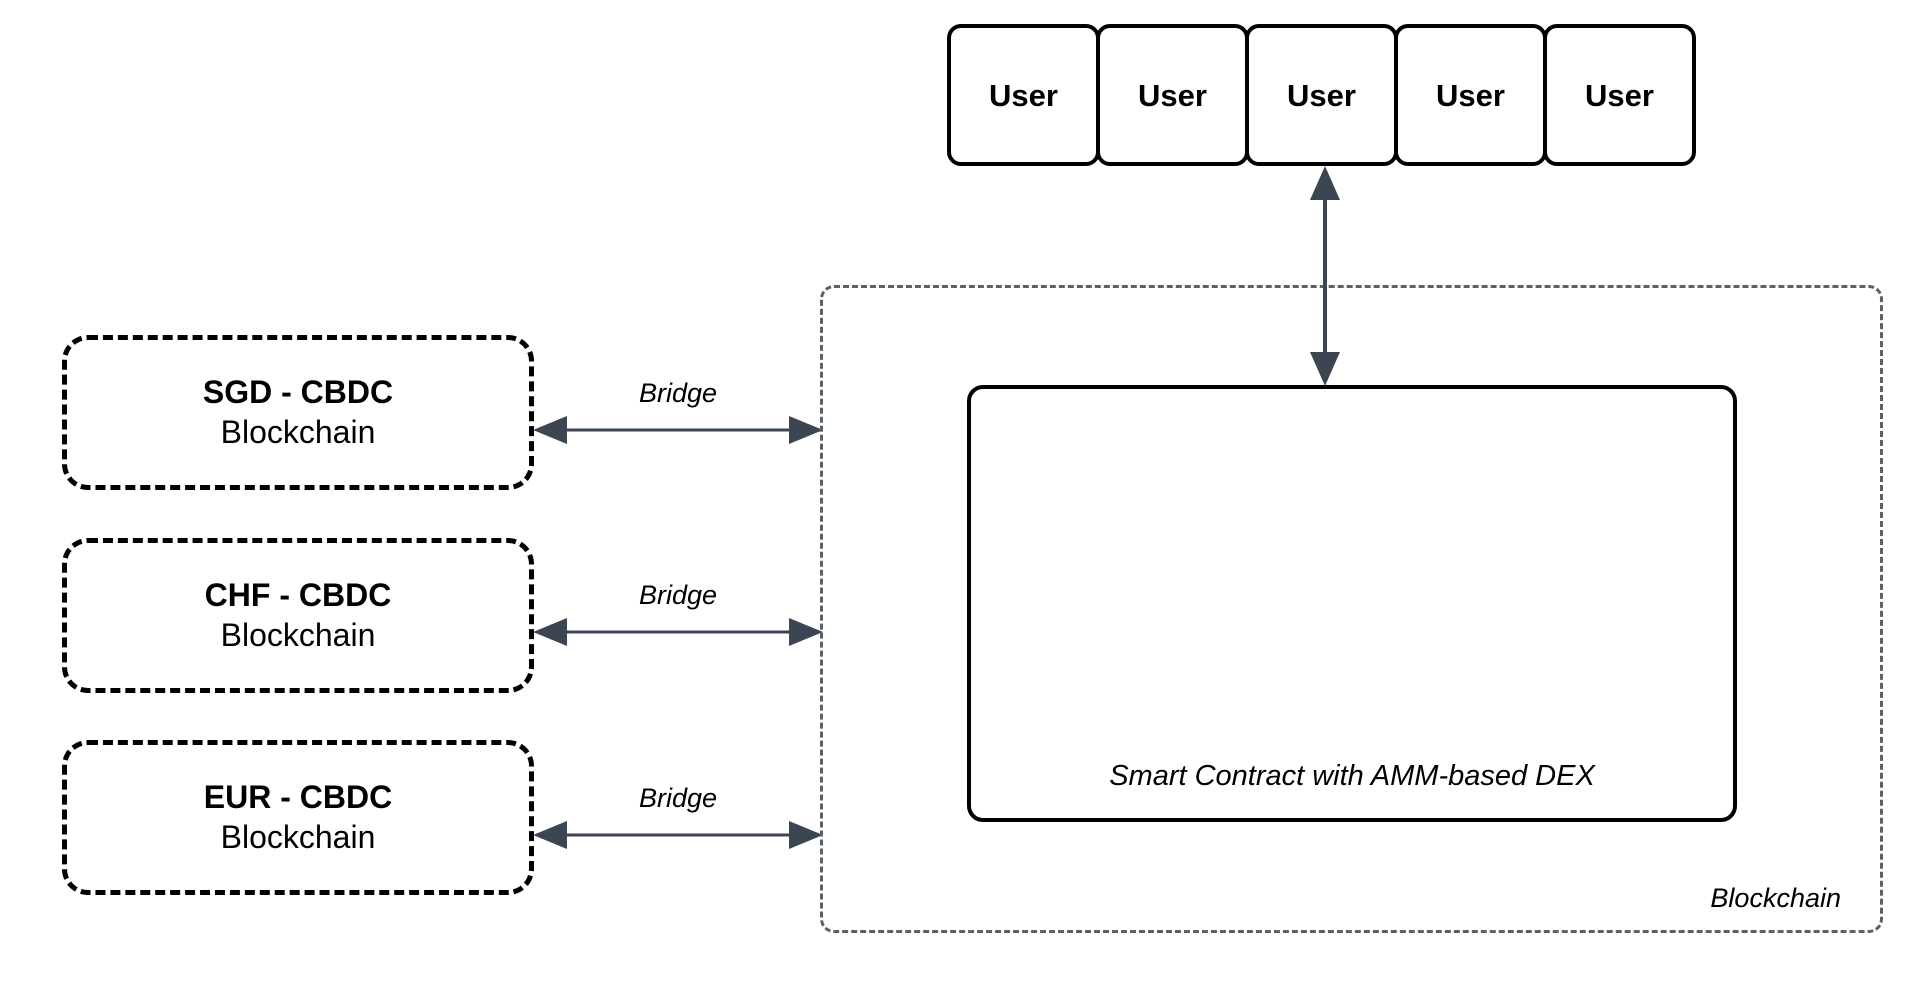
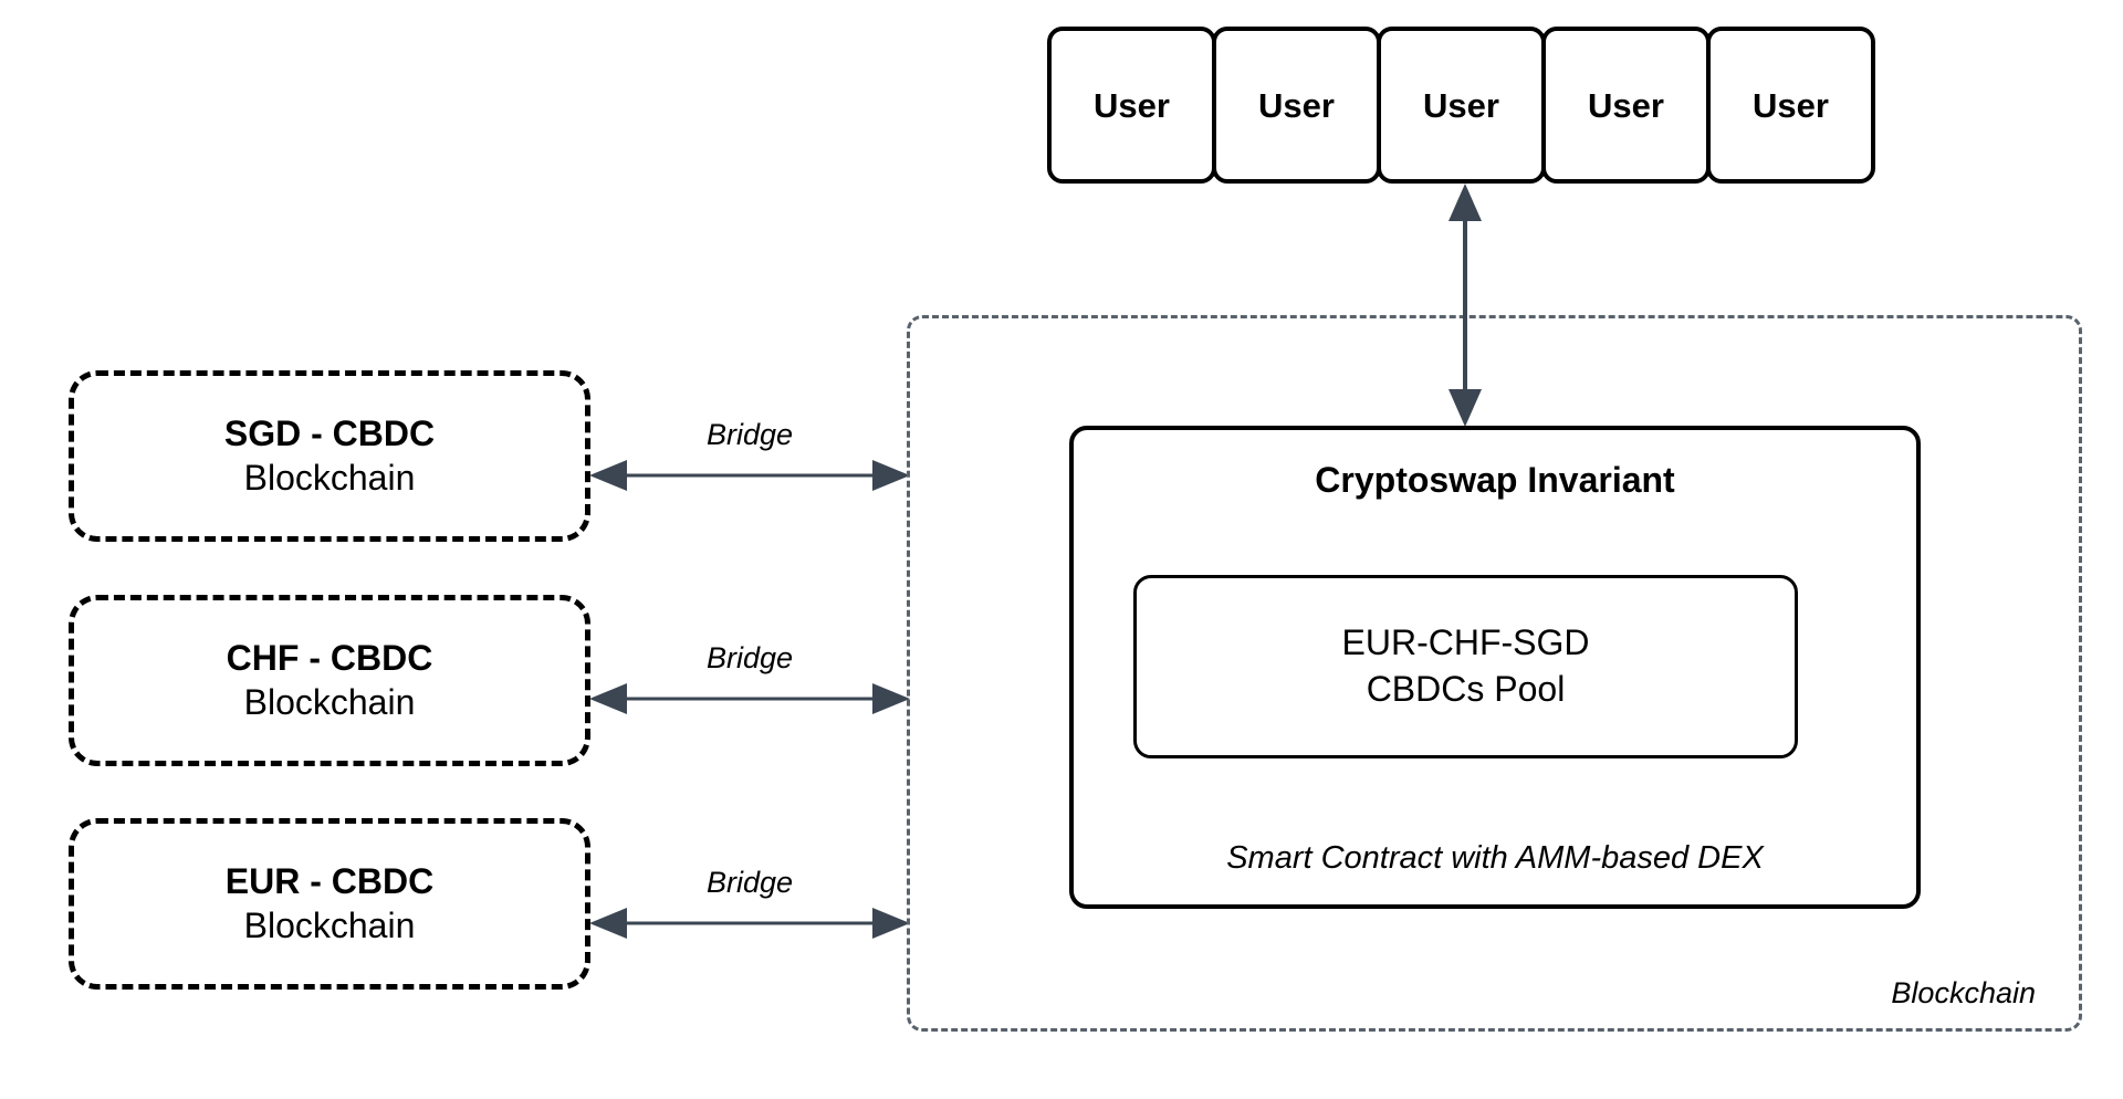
  User
  User
  User
  User
  User
  SGD - CBDC
  Blockchain
  CHF - CBDC
  Blockchain
  EUR - CBDC
  Blockchain
  Bridge
  Bridge
  Bridge
  Blockchain
+ Cryptoswap Invariant
+ EUR-CHF-SGD
+ CBDCs Pool
  Smart Contract with AMM-based DEX
